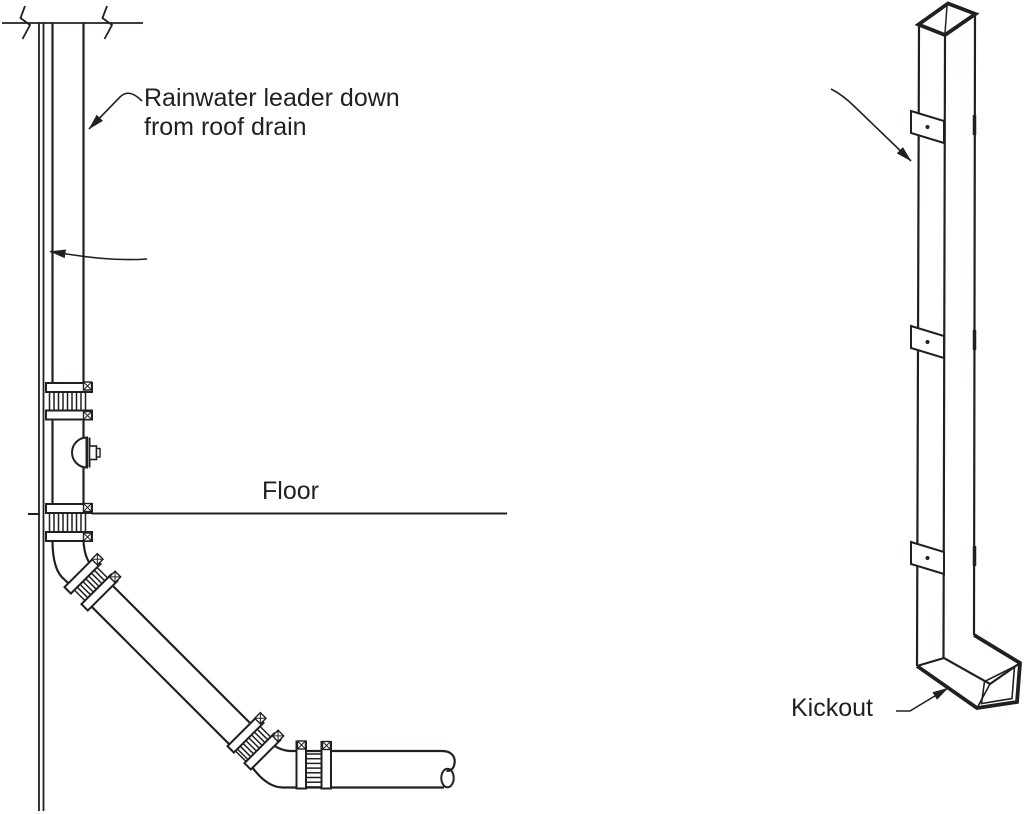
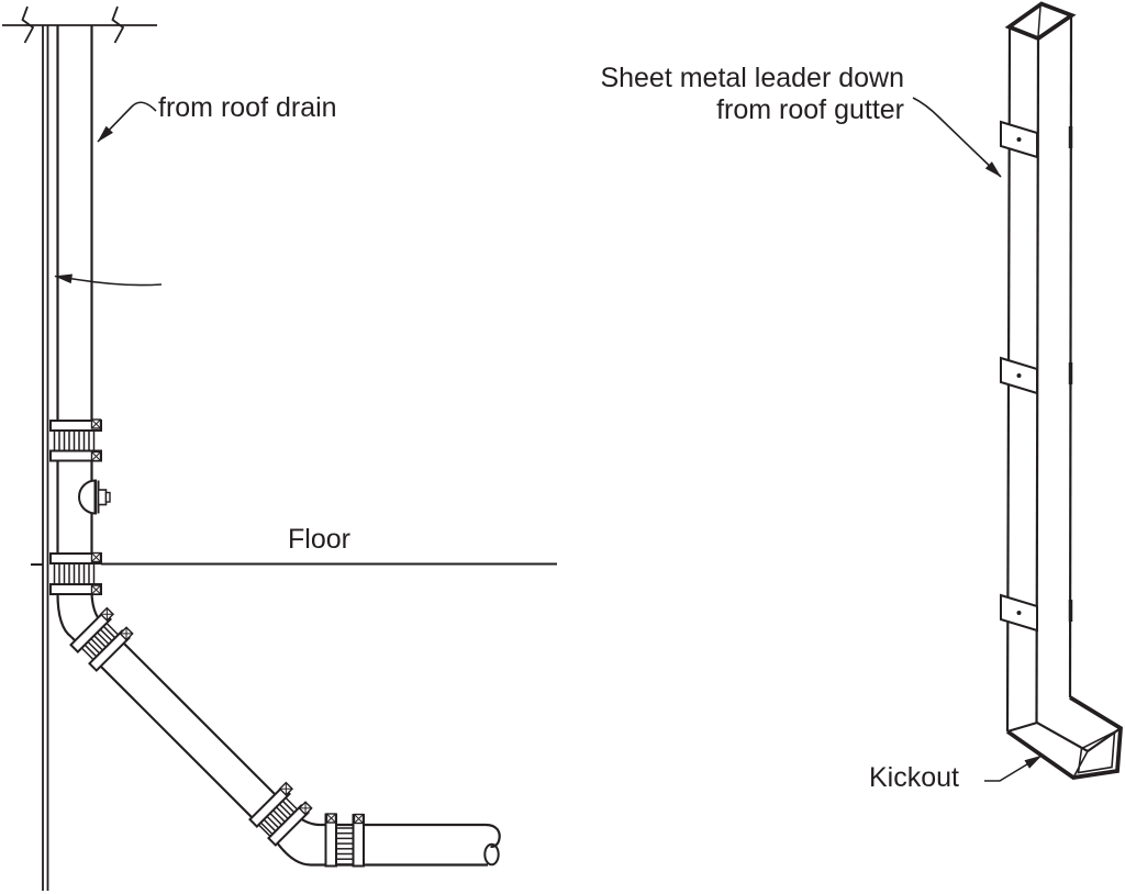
- Rainwater leader down
  from roof drain
  Floor
+ Sheet metal leader down
+ from roof gutter
  Kickout
